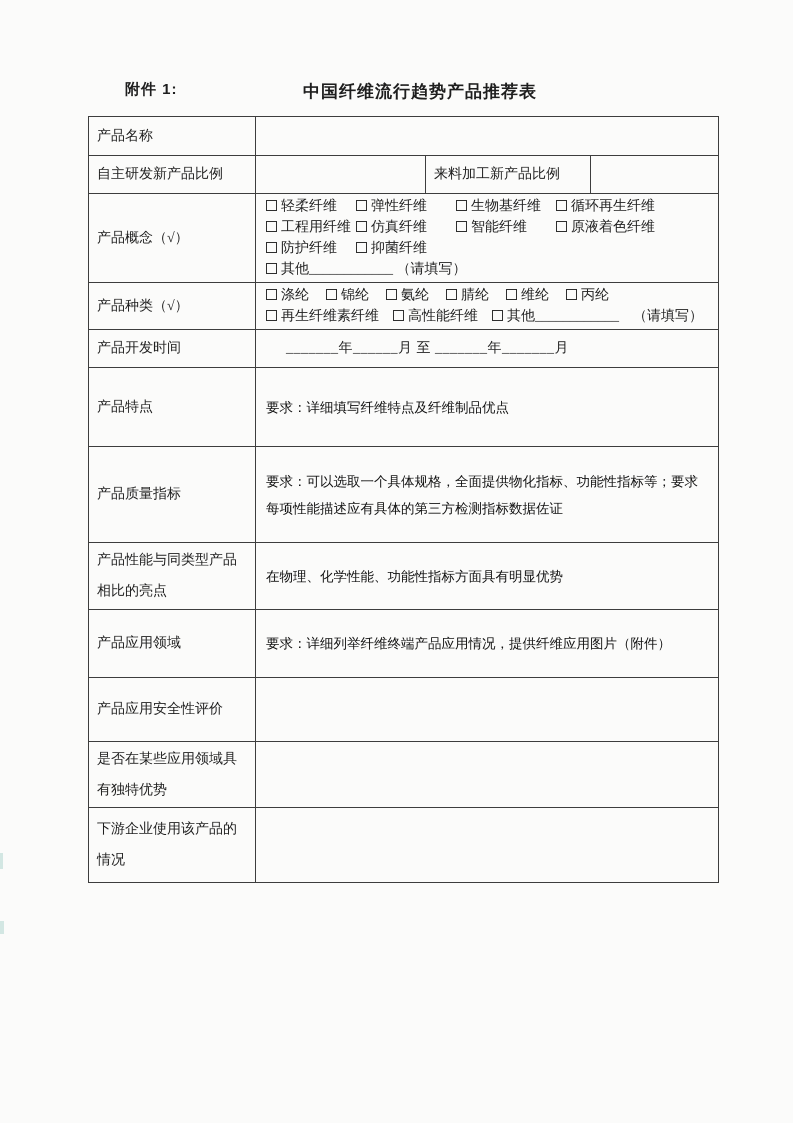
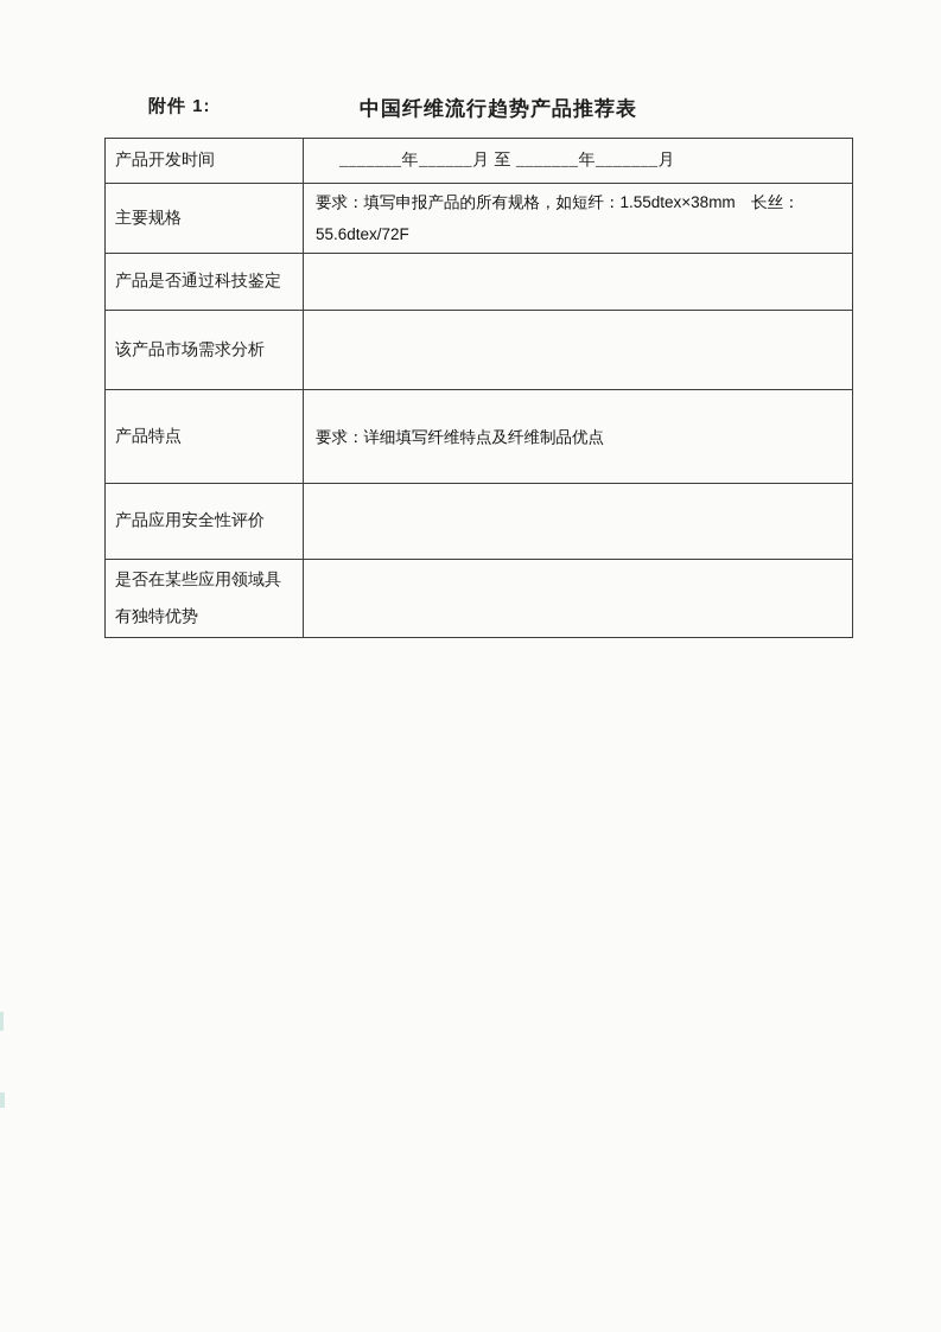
  附件 1:
  中国纤维流行趋势产品推荐表
- 产品名称
- 自主研发新产品比例		来料加工新产品比例
- 产品概念（√）	轻柔纤维 弹性纤维 生物基纤维 循环再生纤维 工程用纤维 仿真纤维 智能纤维 原液着色纤维 防护纤维 抑菌纤维 其他____________ （请填写）
- 产品种类（√）	涤纶 锦纶 氨纶 腈纶 维纶 丙纶 再生纤维素纤维 高性能纤维 其他____________ （请填写）
  产品开发时间	_______年______月 至 _______年_______月
+ 主要规格	要求：填写申报产品的所有规格，如短纤：1.55dtex×38mm 长丝： 55.6dtex/72F
+ 产品是否通过科技鉴定
+ 该产品市场需求分析
  产品特点	要求：详细填写纤维特点及纤维制品优点
- 产品质量指标	要求：可以选取一个具体规格，全面提供物化指标、功能性指标等；要求每项性能描述应有具体的第三方检测指标数据佐证
- 产品性能与同类型产品相比的亮点	在物理、化学性能、功能性指标方面具有明显优势
- 产品应用领域	要求：详细列举纤维终端产品应用情况，提供纤维应用图片（附件）
  产品应用安全性评价
  是否在某些应用领域具有独特优势
- 下游企业使用该产品的情况
